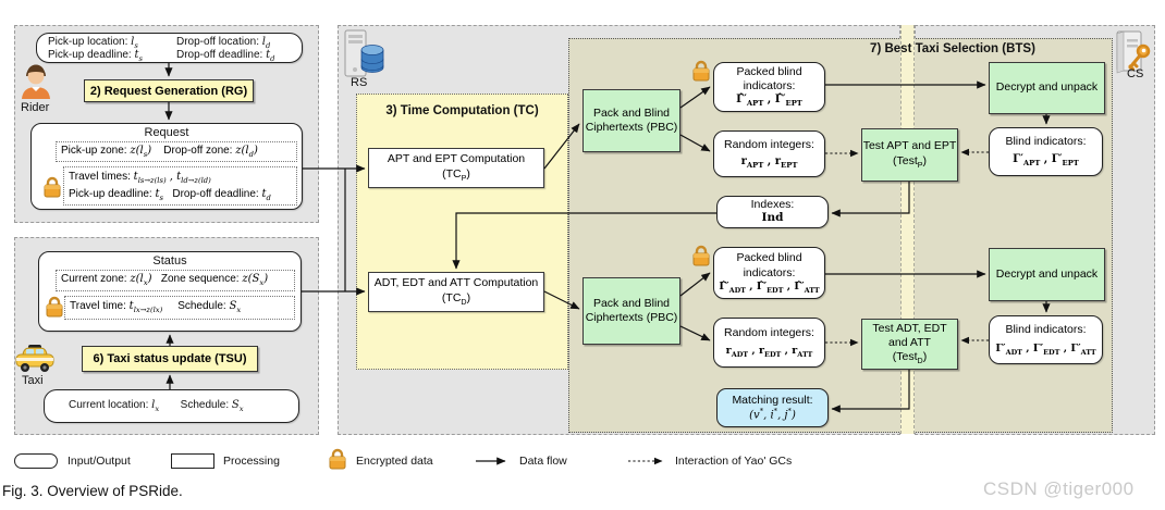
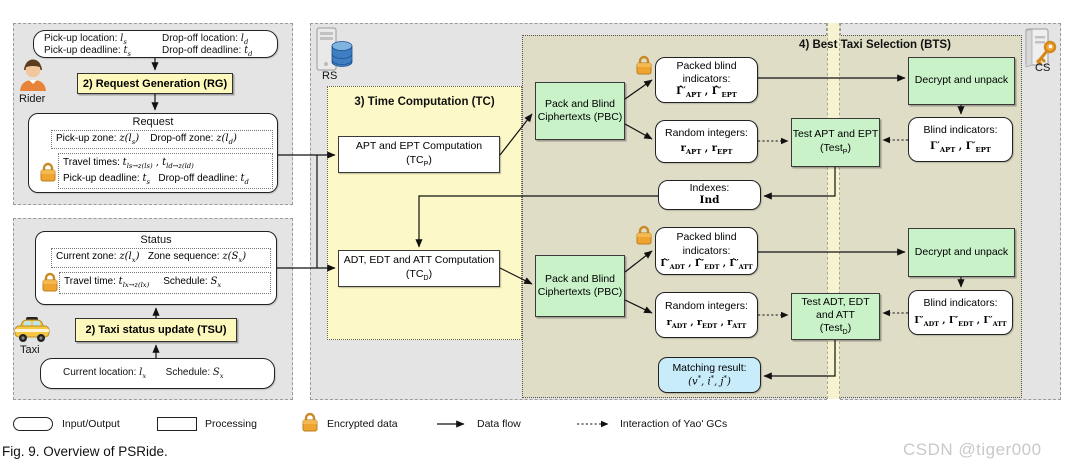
  3) Time Computation (TC)
- 7) Best Taxi Selection (BTS)
+ 4) Best Taxi Selection (BTS)
  Rider
  Taxi
  RS
  CS
  Pick-up location: ls
  Pick-up deadline: ts
  Drop-off location: ld
  Drop-off deadline: td
  2) Request Generation (RG)
  Request
  Pick-up zone: z(ls) Drop-off zone: z(ld)
  Travel times: tls→z(ls) , tld→z(ld)
  Pick-up deadline: ts Drop-off deadline: td
  Status
  Current zone: z(lx) Zone sequence: z(Sx)
  Travel time: tlx→z(lx) Schedule: Sx
- 6) Taxi status update (TSU)
+ 2) Taxi status update (TSU)
  Current location: lx Schedule: Sx
  APT and EPT Computation
  (TCP)
  ADT, EDT and ATT Computation
  (TCD)
  Pack and Blind
  Ciphertexts (PBC)
  Pack and Blind
  Ciphertexts (PBC)
  Packed blind
  indicators:
  Γ̂′APT , Γ̂′EPT
  Random integers:
  rAPT , rEPT
  Test APT and EPT
  (TestP)
  Decrypt and unpack
  Blind indicators:
  Γ′APT , Γ′EPT
  Indexes:
  Ind
  Packed blind
  indicators:
  Γ̂′ADT , Γ̂′EDT , Γ̂′ATT
  Random integers:
  rADT , rEDT , rATT
  Test ADT, EDT
  and ATT
  (TestD)
  Decrypt and unpack
  Blind indicators:
  Γ′ADT , Γ′EDT , Γ′ATT
  Matching result:
  (v*, i*, j*)
  Input/Output
  Processing
  Encrypted data
  Data flow
  Interaction of Yao' GCs
- Fig. 3. Overview of PSRide.
+ Fig. 9. Overview of PSRide.
  CSDN @tiger000
